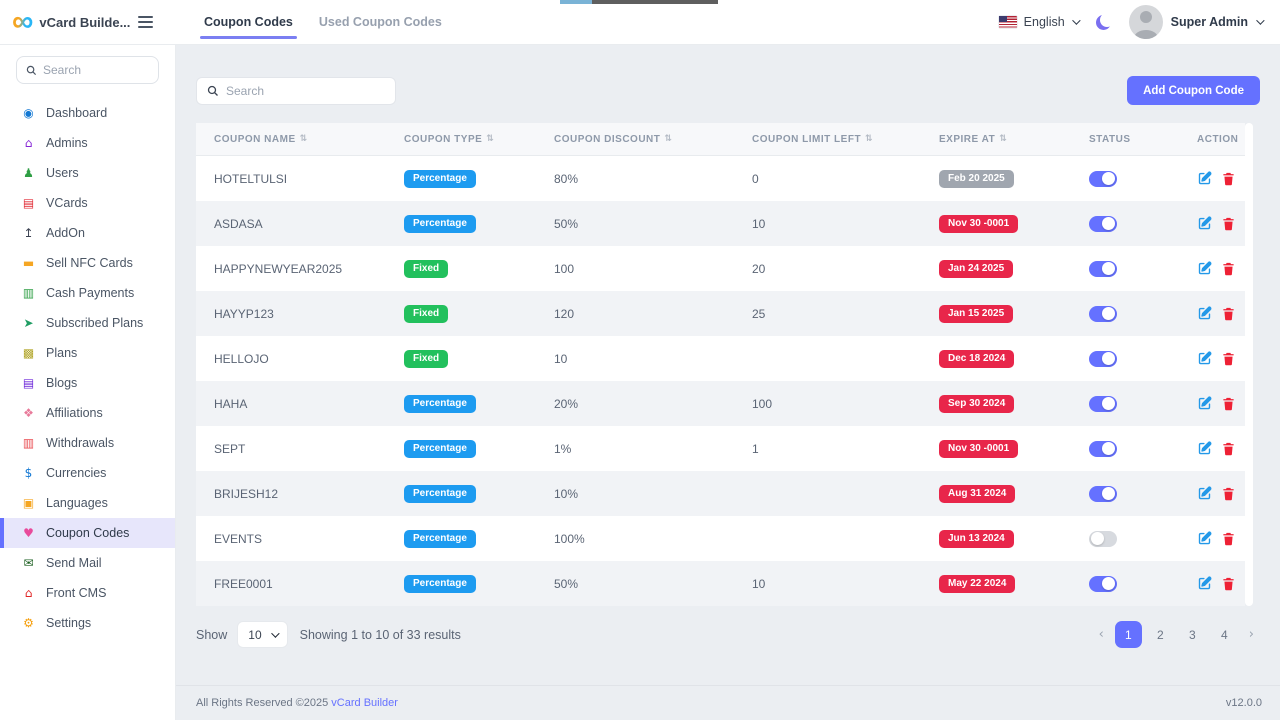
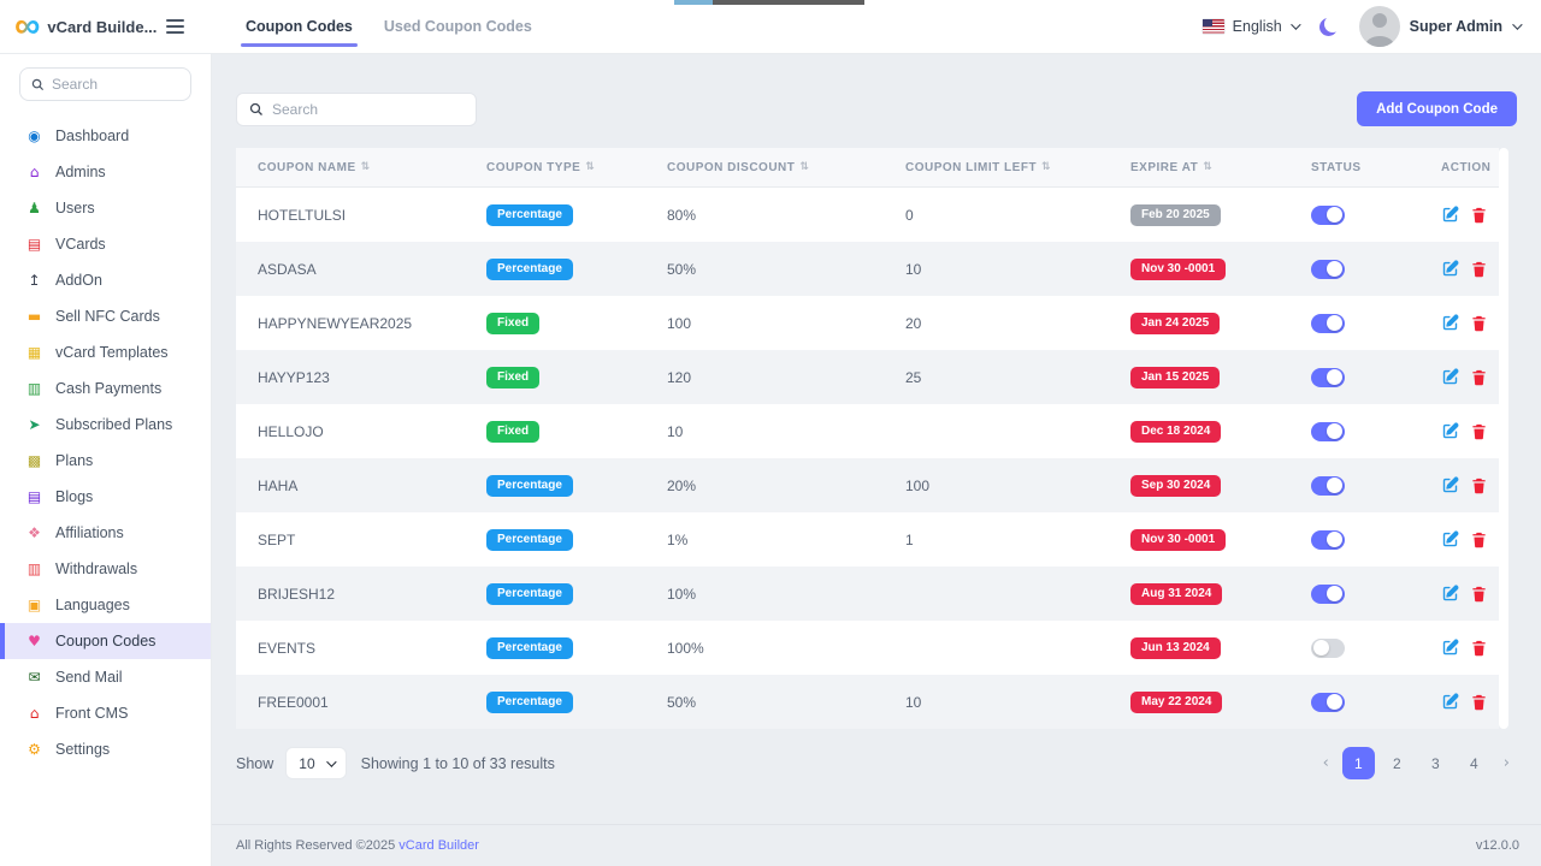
  ∞
  vCard Builde...
  Coupon Codes
  Used Coupon Codes
  English
  Super Admin
  Search
  ◉
  Dashboard
  ⌂
  Admins
  ♟
  Users
  ▤
  VCards
  ↥
  AddOn
  ▬
  Sell NFC Cards
+ ▦
+ vCard Templates
  ▥
  Cash Payments
  ➤
  Subscribed Plans
  ▩
  Plans
  ▤
  Blogs
  ❖
  Affiliations
  ▥
  Withdrawals
- $
- Currencies
  ▣
  Languages
  ♥
  Coupon Codes
  ✉
  Send Mail
  ⌂
  Front CMS
  ⚙
  Settings
  Search
  Add Coupon Code
  COUPON NAME
  ⇅
  COUPON TYPE
  ⇅
  COUPON DISCOUNT
  ⇅
  COUPON LIMIT LEFT
  ⇅
  EXPIRE AT
  ⇅
  STATUS
  ACTION
  HOTELTULSI
  Percentage
  80%
  0
  Feb 20 2025
  ASDASA
  Percentage
  50%
  10
  Nov 30 -0001
  HAPPYNEWYEAR2025
  Fixed
  100
  20
  Jan 24 2025
  HAYYP123
  Fixed
  120
  25
  Jan 15 2025
  HELLOJO
  Fixed
  10
  Dec 18 2024
  HAHA
  Percentage
  20%
  100
  Sep 30 2024
  SEPT
  Percentage
  1%
  1
  Nov 30 -0001
  BRIJESH12
  Percentage
  10%
  Aug 31 2024
  EVENTS
  Percentage
  100%
  Jun 13 2024
  FREE0001
  Percentage
  50%
  10
  May 22 2024
  Show
  10
  Showing 1 to 10 of 33 results
  ‹
  1
  2
  3
  4
  ›
  All Rights Reserved ©2025 vCard Builder
  v12.0.0
